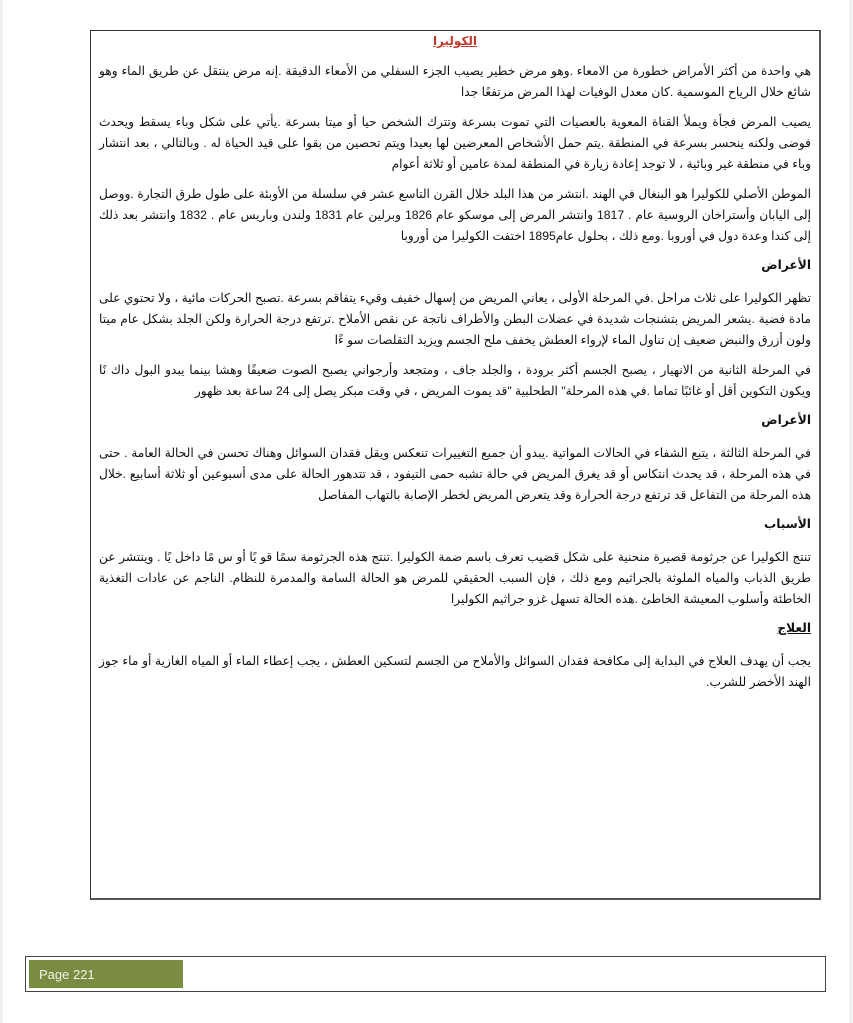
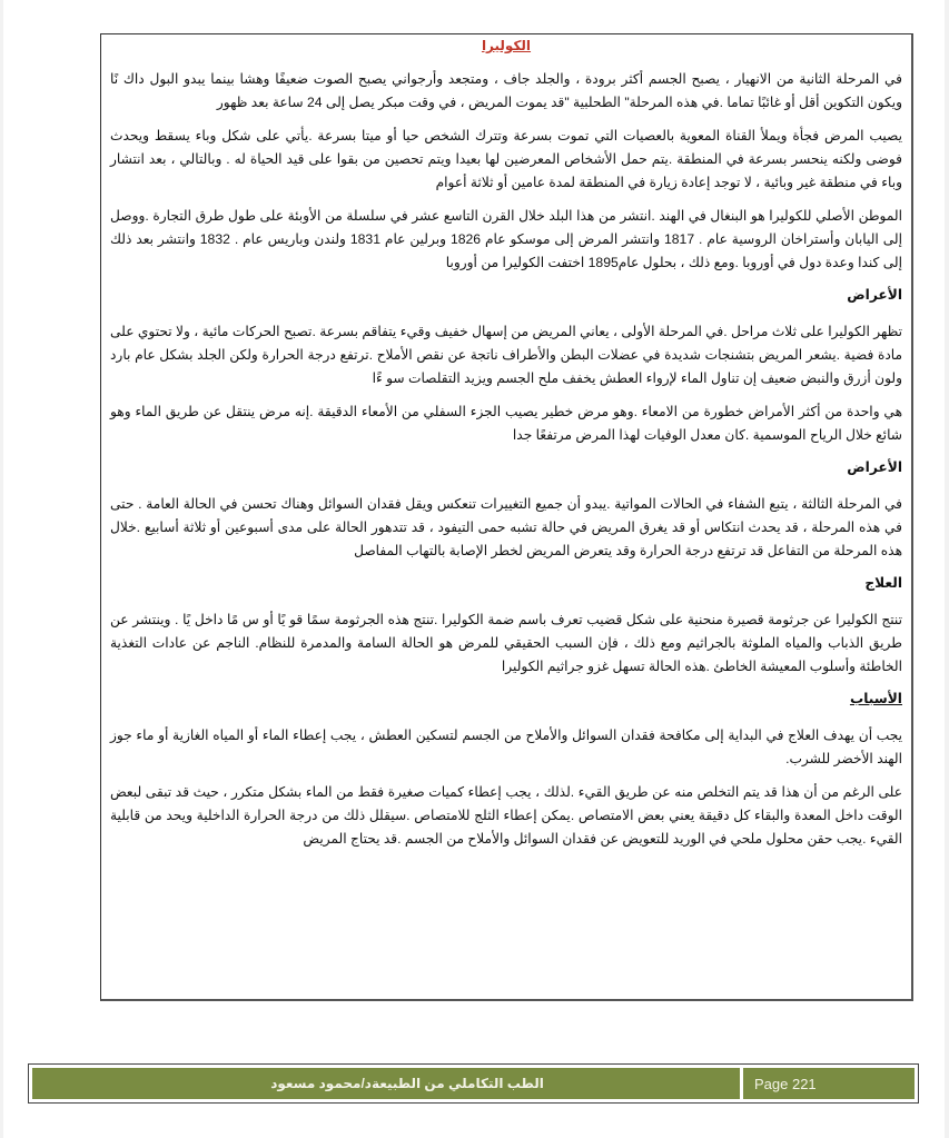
  الكوليرا
- هي واحدة من أكثر الأمراض خطورة من الامعاء .وهو مرض خطير يصيب الجزء السفلي من الأمعاء الدقيقة .إنه مرض ينتقل عن طريق الماء وهو شائع خلال الرياح الموسمية .كان معدل الوفيات لهذا المرض مرتفعًا جدا
+ في المرحلة الثانية من الانهيار ، يصبح الجسم أكثر برودة ، والجلد جاف ، ومتجعد وأرجواني يصبح الصوت ضعيفًا وهشا بينما يبدو البول داك نًا ويكون التكوين أقل أو غائبًا تماما .في هذه المرحلة" الطحلبية "قد يموت المريض ، في وقت مبكر يصل إلى 24 ساعة بعد ظهور
  يصيب المرض فجأة ويملأ القناة المعوية بالعصيات التي تموت بسرعة وتترك الشخص حيا أو ميتا بسرعة .يأتي على شكل وباء يسقط ويحدث فوضى ولكنه ينحسر بسرعة في المنطقة .يتم حمل الأشخاص المعرضين لها بعيدا ويتم تحصين من بقوا على قيد الحياة له . وبالتالي ، بعد انتشار وباء في منطقة غير وبائية ، لا توجد إعادة زيارة في المنطقة لمدة عامين أو ثلاثة أعوام
  الموطن الأصلي للكوليرا هو البنغال في الهند .انتشر من هذا البلد خلال القرن التاسع عشر في سلسلة من الأوبئة على طول طرق التجارة .ووصل إلى اليابان وأستراخان الروسية عام . 1817 وانتشر المرض إلى موسكو عام 1826 وبرلين عام 1831 ولندن وباريس عام . 1832 وانتشر بعد ذلك إلى كندا وعدة دول في أوروبا .ومع ذلك ، بحلول عام1895 اختفت الكوليرا من أوروبا
  الأعراض
- تظهر الكوليرا على ثلاث مراحل .في المرحلة الأولى ، يعاني المريض من إسهال خفيف وقيء يتفاقم بسرعة .تصبح الحركات مائية ، ولا تحتوي على مادة فضية .يشعر المريض بتشنجات شديدة في عضلات البطن والأطراف ناتجة عن نقص الأملاح .ترتفع درجة الحرارة ولكن الجلد بشكل عام ميتا ولون أزرق والنبض ضعيف إن تناول الماء لإرواء العطش يخفف ملح الجسم ويزيد التقلصات سو ءًا
+ تظهر الكوليرا على ثلاث مراحل .في المرحلة الأولى ، يعاني المريض من إسهال خفيف وقيء يتفاقم بسرعة .تصبح الحركات مائية ، ولا تحتوي على مادة فضية .يشعر المريض بتشنجات شديدة في عضلات البطن والأطراف ناتجة عن نقص الأملاح .ترتفع درجة الحرارة ولكن الجلد بشكل عام بارد ولون أزرق والنبض ضعيف إن تناول الماء لإرواء العطش يخفف ملح الجسم ويزيد التقلصات سو ءًا
- في المرحلة الثانية من الانهيار ، يصبح الجسم أكثر برودة ، والجلد جاف ، ومتجعد وأرجواني يصبح الصوت ضعيفًا وهشا بينما يبدو البول داك نًا ويكون التكوين أقل أو غائبًا تماما .في هذه المرحلة" الطحلبية "قد يموت المريض ، في وقت مبكر يصل إلى 24 ساعة بعد ظهور
+ هي واحدة من أكثر الأمراض خطورة من الامعاء .وهو مرض خطير يصيب الجزء السفلي من الأمعاء الدقيقة .إنه مرض ينتقل عن طريق الماء وهو شائع خلال الرياح الموسمية .كان معدل الوفيات لهذا المرض مرتفعًا جدا
  الأعراض
  في المرحلة الثالثة ، يتبع الشفاء في الحالات المواتية .يبدو أن جميع التغييرات تنعكس ويقل فقدان السوائل وهناك تحسن في الحالة العامة . حتى في هذه المرحلة ، قد يحدث انتكاس أو قد يغرق المريض في حالة تشبه حمى التيفود ، قد تتدهور الحالة على مدى أسبوعين أو ثلاثة أسابيع .خلال هذه المرحلة من التفاعل قد ترتفع درجة الحرارة وقد يتعرض المريض لخطر الإصابة بالتهاب المفاصل
- الأسباب
+ العلاج
  تنتج الكوليرا عن جرثومة قصيرة منحنية على شكل قضيب تعرف باسم ضمة الكوليرا .تنتج هذه الجرثومة سمًا قو يًا أو س مًا داخل يًا . وينتشر عن طريق الذباب والمياه الملوثة بالجراثيم ومع ذلك ، فإن السبب الحقيقي للمرض هو الحالة السامة والمدمرة للنظام. الناجم عن عادات التغذية الخاطئة وأسلوب المعيشة الخاطئ .هذه الحالة تسهل غزو جراثيم الكوليرا
- العلاج
+ الأسباب
  يجب أن يهدف العلاج في البداية إلى مكافحة فقدان السوائل والأملاح من الجسم لتسكين العطش ، يجب إعطاء الماء أو المياه الغازية أو ماء جوز الهند الأخضر للشرب.
+ على الرغم من أن هذا قد يتم التخلص منه عن طريق القيء .لذلك ، يجب إعطاء كميات صغيرة فقط من الماء بشكل متكرر ، حيث قد تبقى لبعض الوقت داخل المعدة والبقاء كل دقيقة يعني بعض الامتصاص .يمكن إعطاء الثلج للامتصاص .سيقلل ذلك من درجة الحرارة الداخلية ويحد من قابلية القيء .يجب حقن محلول ملحي في الوريد للتعويض عن فقدان السوائل والأملاح من الجسم .قد يحتاج المريض
+ الطب التكاملي من الطبيعة
+ د/محمود مسعود
  Page 221
